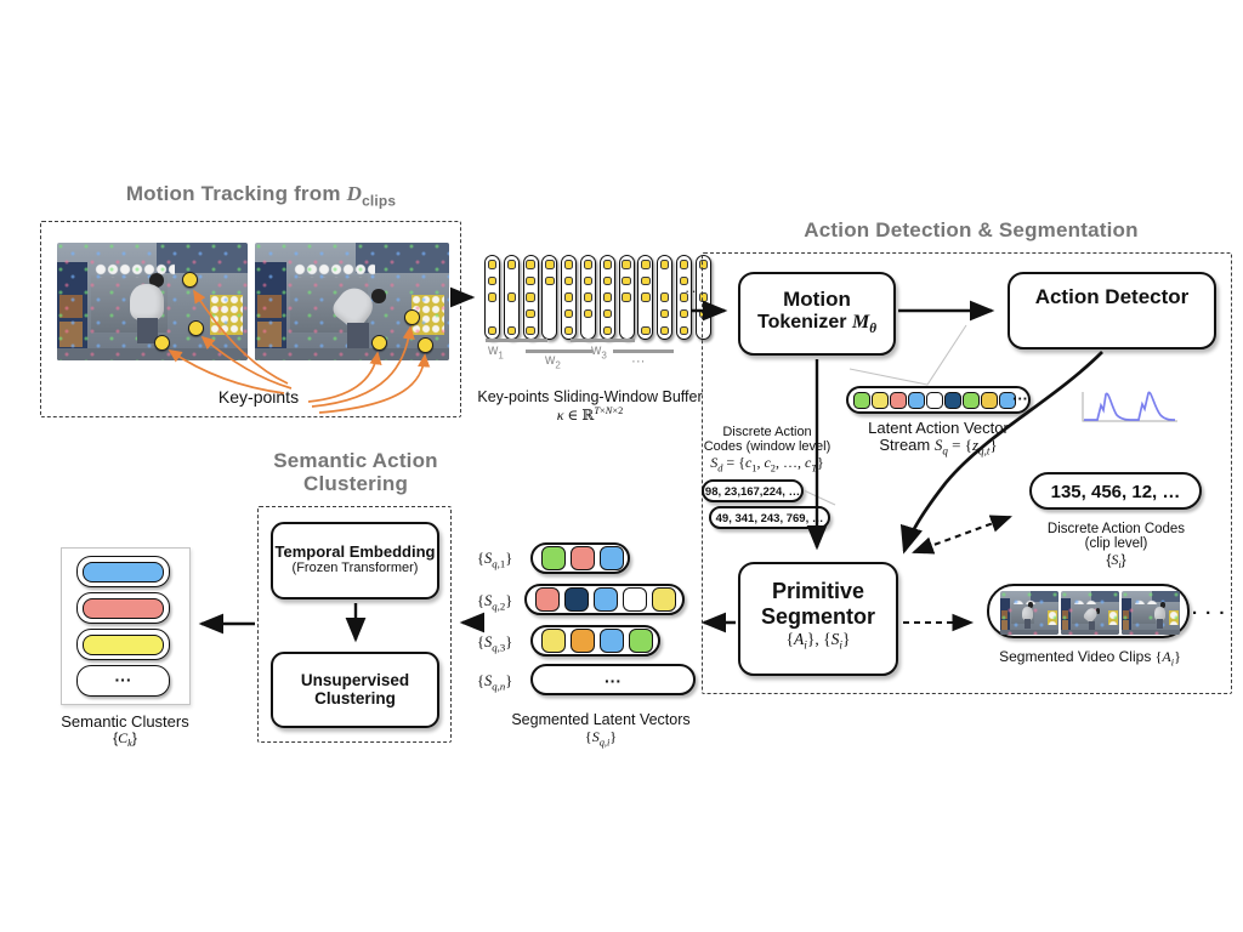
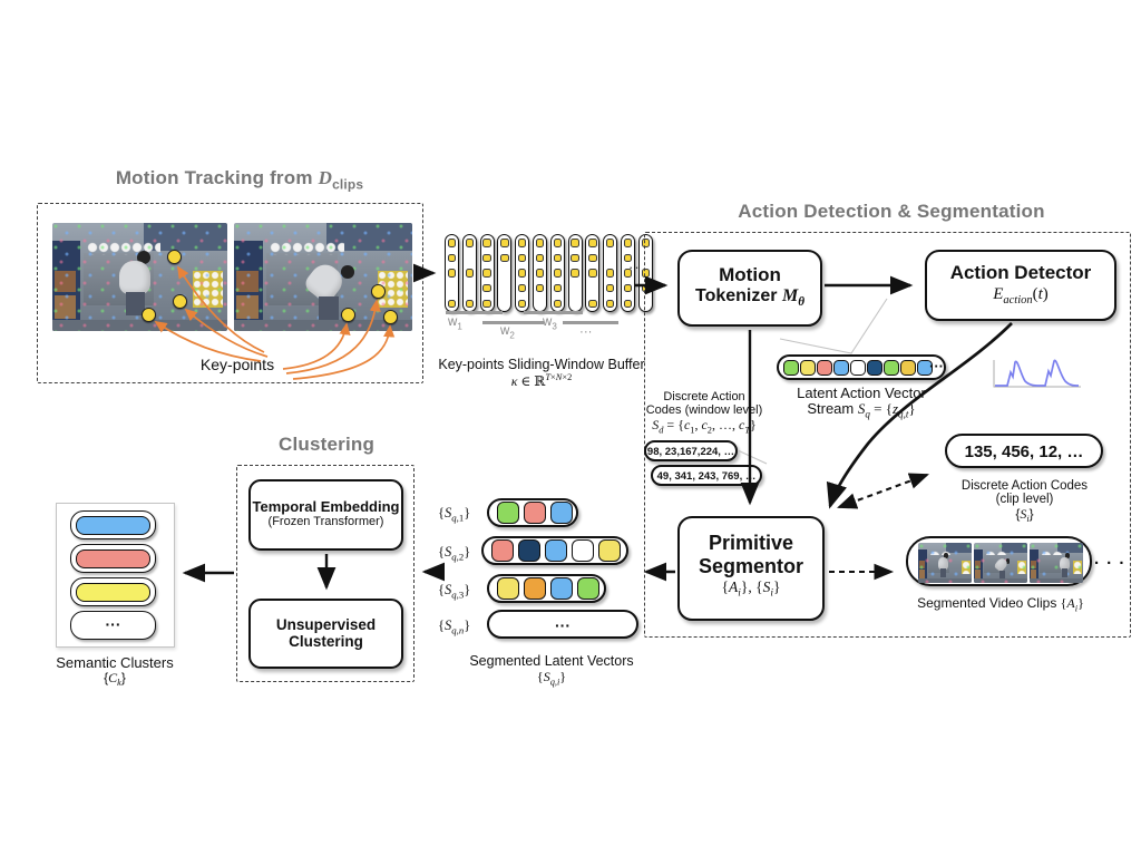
  Motion Tracking from Dclips
  Key-points
  ··
  w1
  w2
  w3
  ···
  Key-points Sliding-Window Buffer
  κ ∈ ℝT×N×2
  Action Detection & Segmentation
  Motion
  Tokenizer Mθ
  Action Detector
+ Eaction(t)
  ···
  Latent Action Vecto
  Stream Sq = {zq,t}
  Discrete Action
  Codes (window level)
  Sd = {c1, c2, …, cT}
  98, 23,167,224, …
  49, 341, 243, 769,
  135, 456, 12, …
  Discrete Action Codes
  (clip level)
  {Si}
  Primitive
  Segmentor
  {Ai}, {Si}
  · · ·
  Segmented Video Clips {Ai}
  {Sq,1}
  {Sq,2}
  {Sq,3}
  {Sq,n}
  ···
  Segmented Latent Vectors
  {Sq,i}
- Semantic Action
  Clustering
  Temporal Embedding
  (Frozen Transformer)
  Unsupervised
  Clustering
  ···
  Semantic Clusters
  {Ck}
